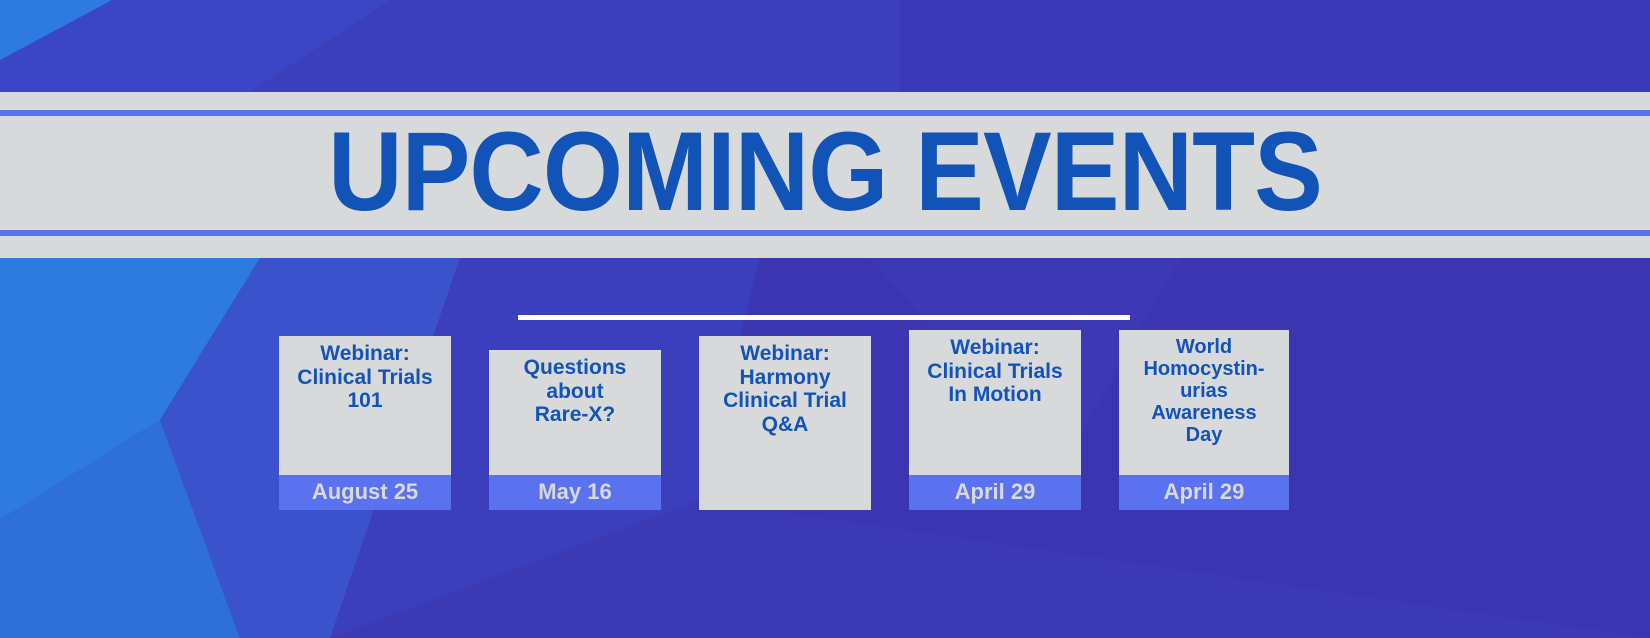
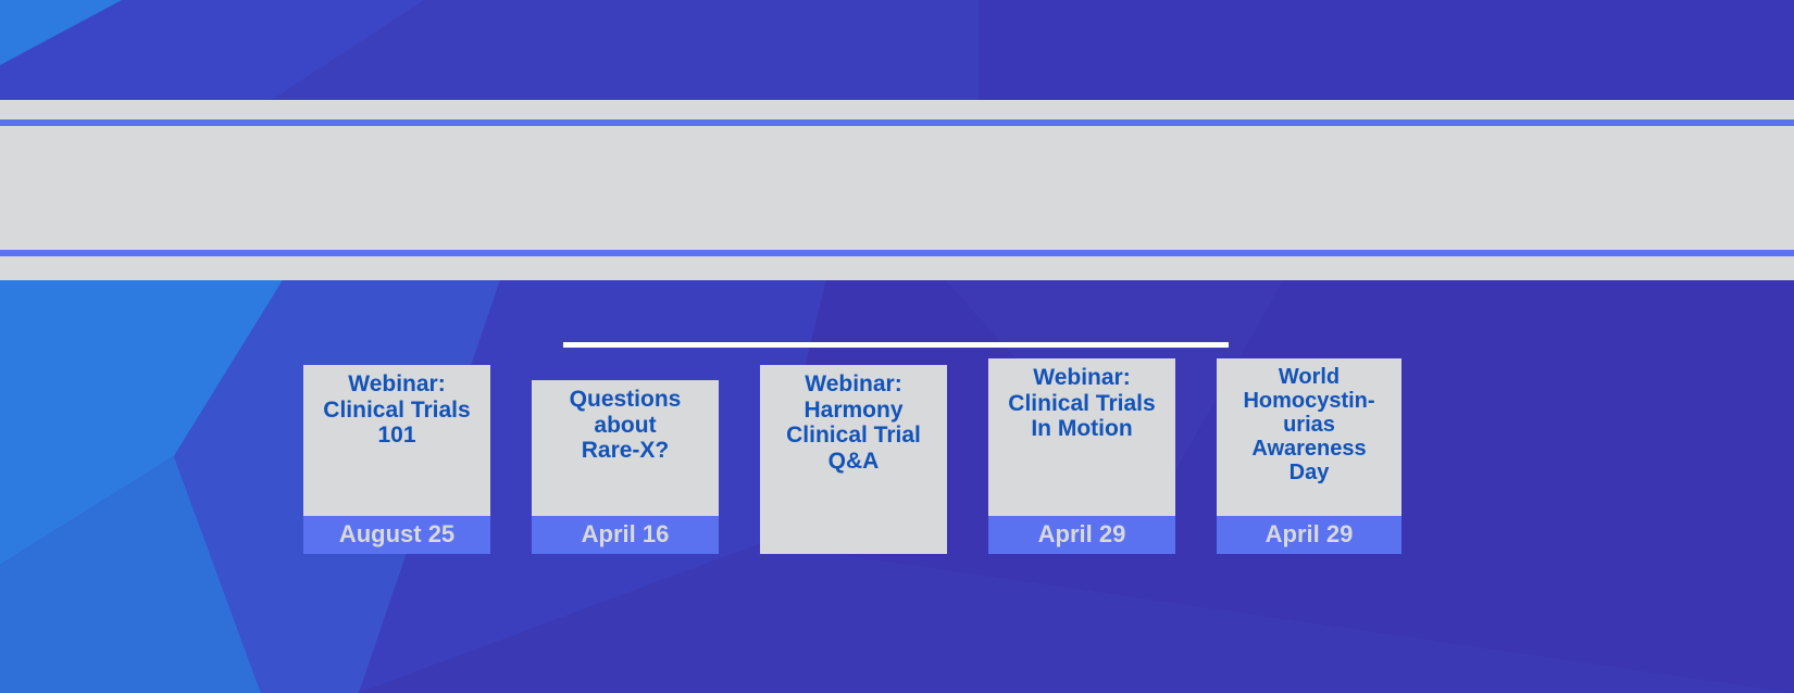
- UPCOMING EVENTS
  Webinar:
  Clinical Trials
  101
  August 25
  Questions
  about
  Rare-X?
- May 16
+ April 16
  Webinar:
  Harmony
  Clinical Trial
  Q&A
  Webinar:
  Clinical Trials
  In Motion
  April 29
  World
  Homocystin-
  urias
  Awareness
  Day
  April 29
